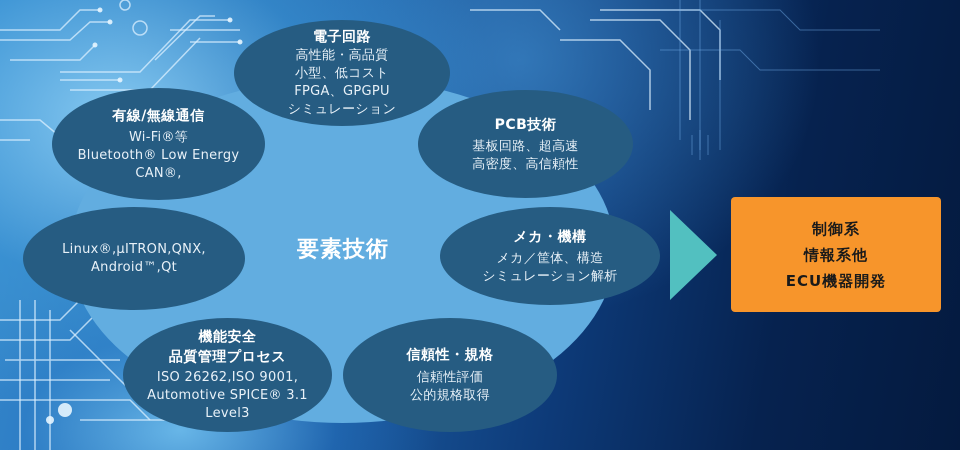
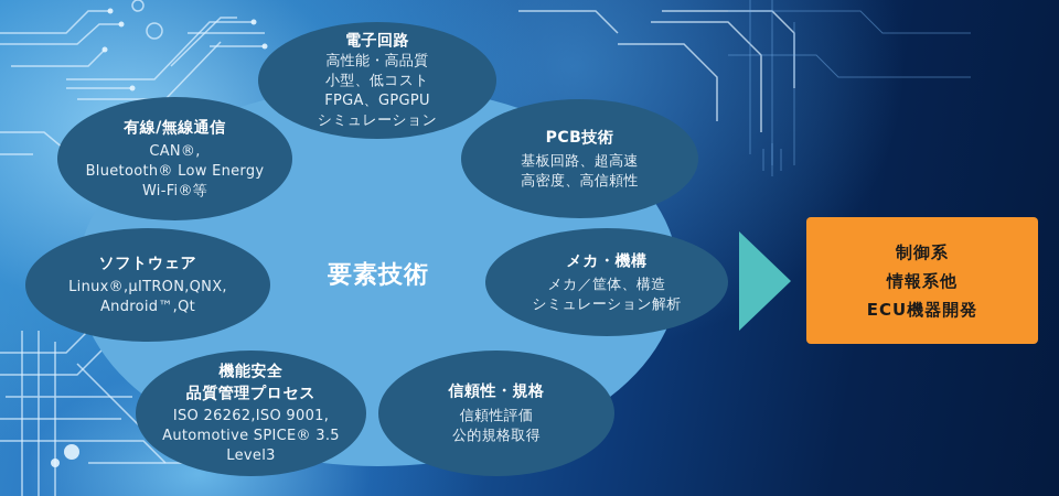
  電子回路
  高性能・高品質
  小型、低コスト
  FPGA、GPGPU
  シミュレーション
  有線/無線通信
- Wi-Fi®等
+ CAN®,
  Bluetooth® Low Energy
- CAN®,
+ Wi-Fi®等
  PCB技術
  基板回路、超高速
  高密度、高信頼性
+ ソフトウェア
  Linux®,μITRON,QNX,
  Android™,Qt
  メカ・機構
  メカ／筐体、構造
  シミュレーション解析
  機能安全
  品質管理プロセス
  ISO 26262,ISO 9001,
- Automotive SPICE® 3.1
+ Automotive SPICE® 3.5
  Level3
  信頼性・規格
  信頼性評価
  公的規格取得
  要素技術
  制御系
  情報系他
  ECU機器開発
